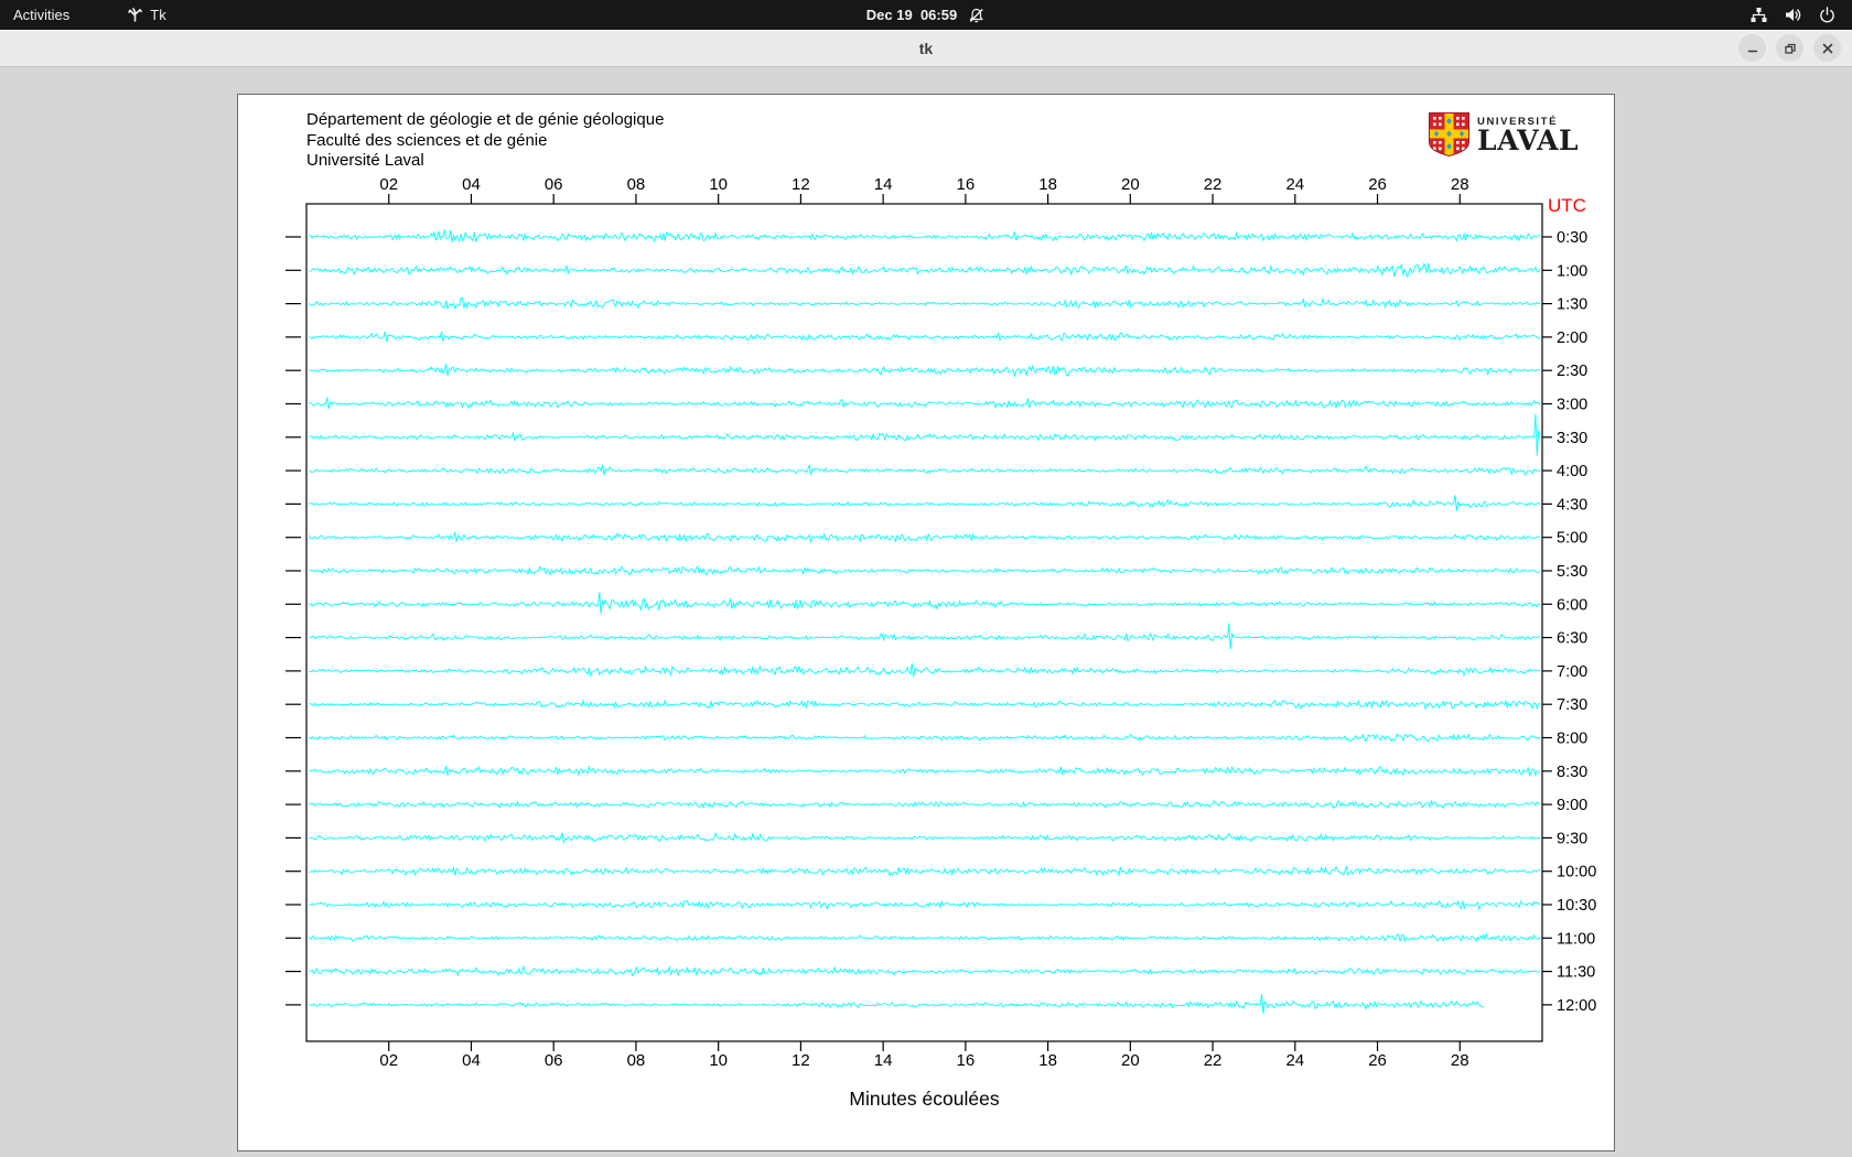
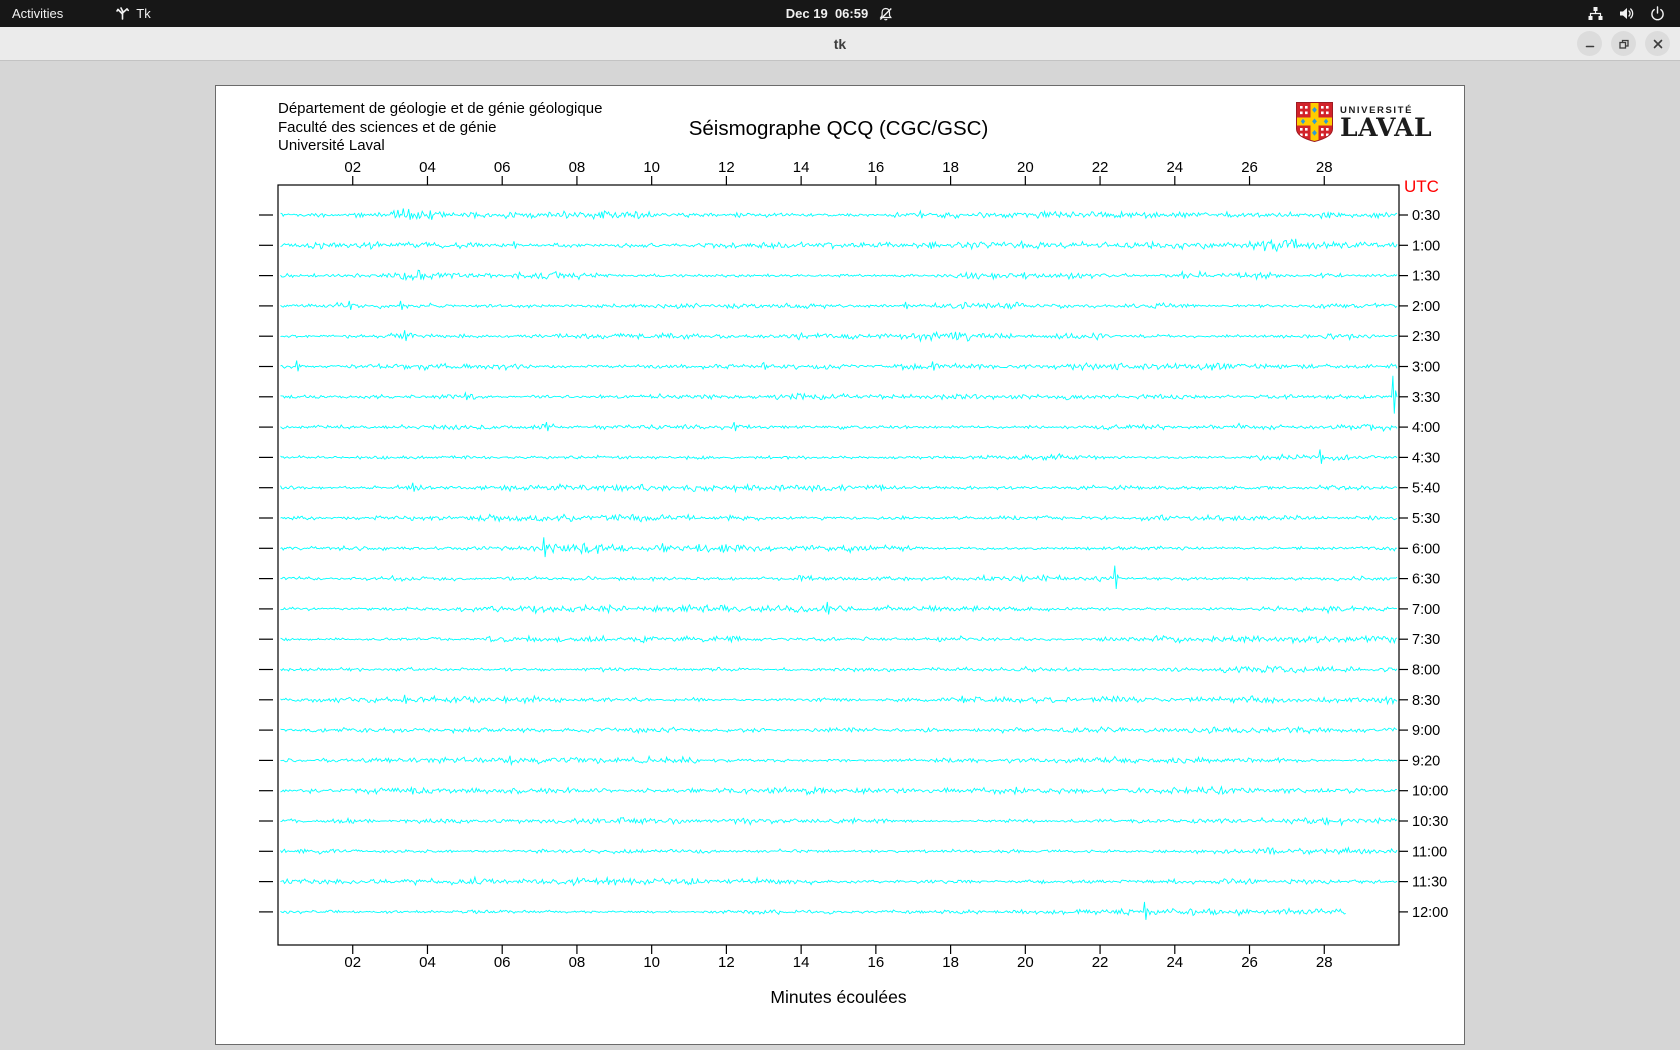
  Activities
  Tk
  Dec 19 06:59
  tk
  Département de géologie et de génie géologique
  Faculté des sciences et de génie
  Université Laval
+ Séismographe QCQ (CGC/GSC)
  UNIVERSITÉ
  LAVAL
  02
  02
  04
  04
  06
  06
  08
  08
  10
  10
  12
  12
  14
  14
  16
  16
  18
  18
  20
  20
  22
  22
  24
  24
  26
  26
  28
  28
  0:30
  1:00
  1:30
  2:00
  2:30
  3:00
  3:30
  4:00
  4:30
- 5:00
+ 5:40
  5:30
  6:00
  6:30
  7:00
  7:30
  8:00
  8:30
  9:00
- 9:30
+ 9:20
  10:00
  10:30
  11:00
  11:30
  12:00
  Minutes écoulées
  UTC
